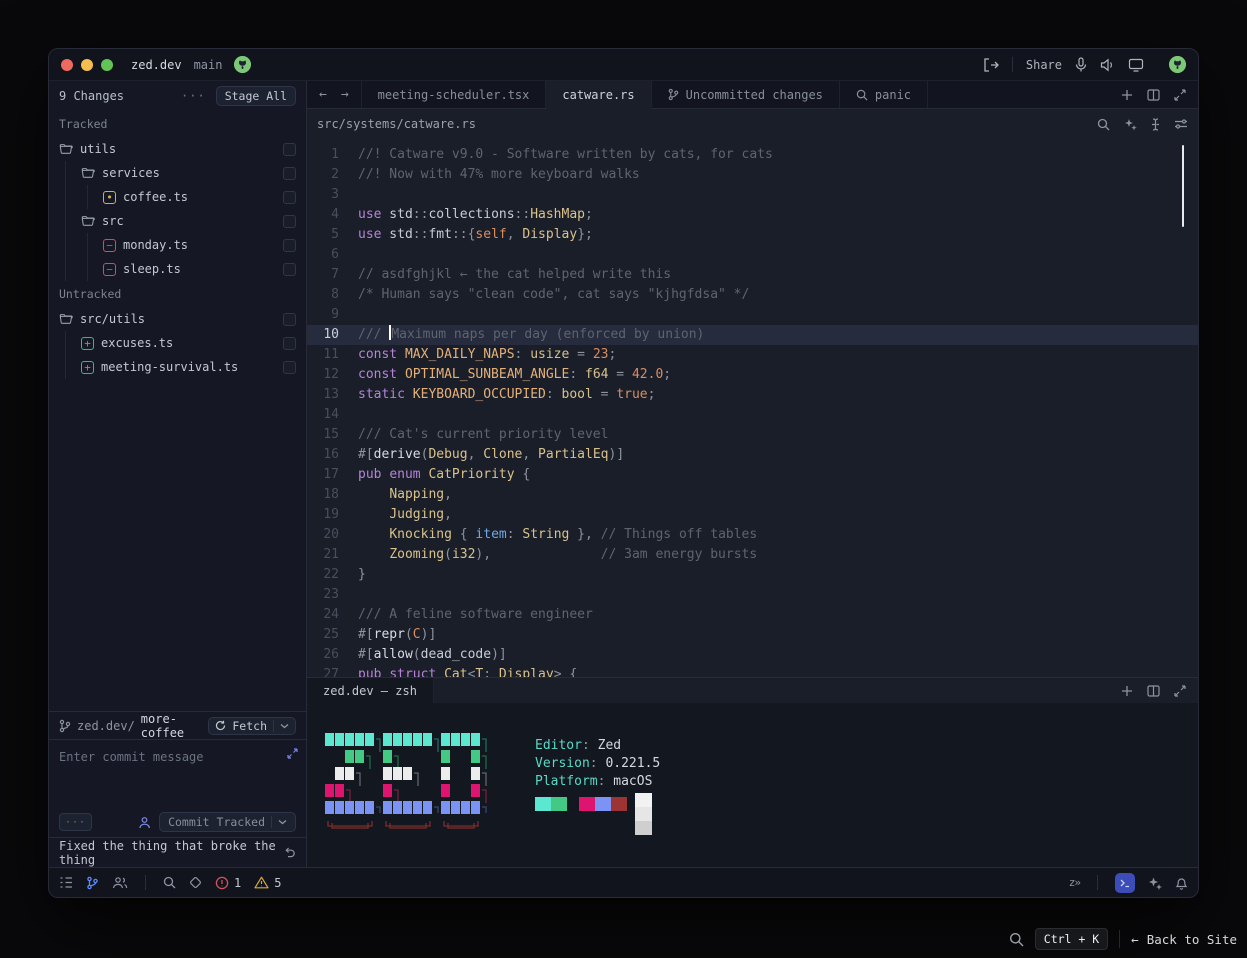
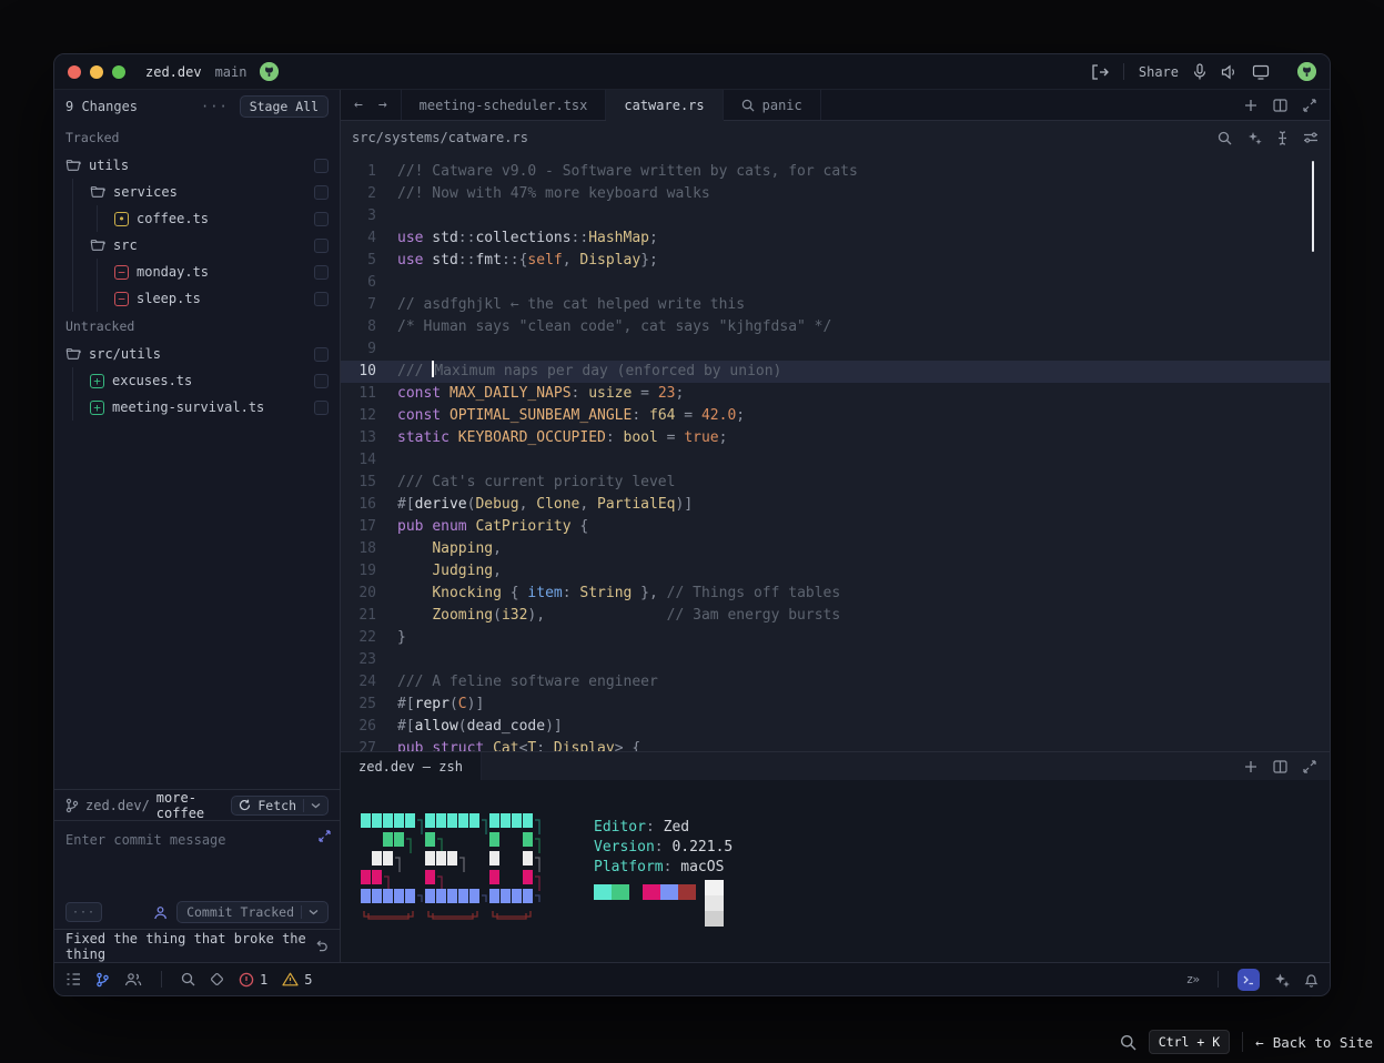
  zed.dev
  main
  Share
  9 Changes
  ···
  Stage All
  Tracked
  utils
  services
  •
  coffee.ts
  src
  −
  monday.ts
  −
  sleep.ts
  Untracked
  src/utils
  +
  excuses.ts
  +
  meeting-survival.ts
  zed.dev/
  more-coffee
  Fetch
  Enter commit message
  ···
  Commit Tracked
  Fixed the thing that broke the thing
  ←
  →
  meeting-scheduler.tsx
  catware.rs
- Uncommitted changes
  panic
  src/systems/catware.rs
  1
  //! Catware v9.0 - Software written by cats, for cats
  2
  //! Now with 47% more keyboard walks
  3
  4
  use std::collections::HashMap;
  5
  use std::fmt::{self, Display};
  6
  7
  // asdfghjkl ← the cat helped write this
  8
  /* Human says "clean code", cat says "kjhgfdsa" */
  9
  10
  /// Maximum naps per day (enforced by union)
  11
  const MAX_DAILY_NAPS: usize = 23;
  12
  const OPTIMAL_SUNBEAM_ANGLE: f64 = 42.0;
  13
  static KEYBOARD_OCCUPIED: bool = true;
  14
  15
  /// Cat's current priority level
  16
  #[derive(Debug, Clone, PartialEq)]
  17
  pub enum CatPriority {
  18
  Napping,
  19
  Judging,
  20
  Knocking { item: String }, // Things off tables
  21
  Zooming(i32), // 3am energy bursts
  22
  }
  23
  24
  /// A feline software engineer
  25
  #[repr(C)]
  26
  #[allow(dead_code)]
  27
  pub struct Cat<T: Display> {
  zed.dev — zsh
  Editor: Zed
  Version: 0.221.5
  Platform: macOS
  1
  5
  z»
  Ctrl + K
  ←
  Back to Site
